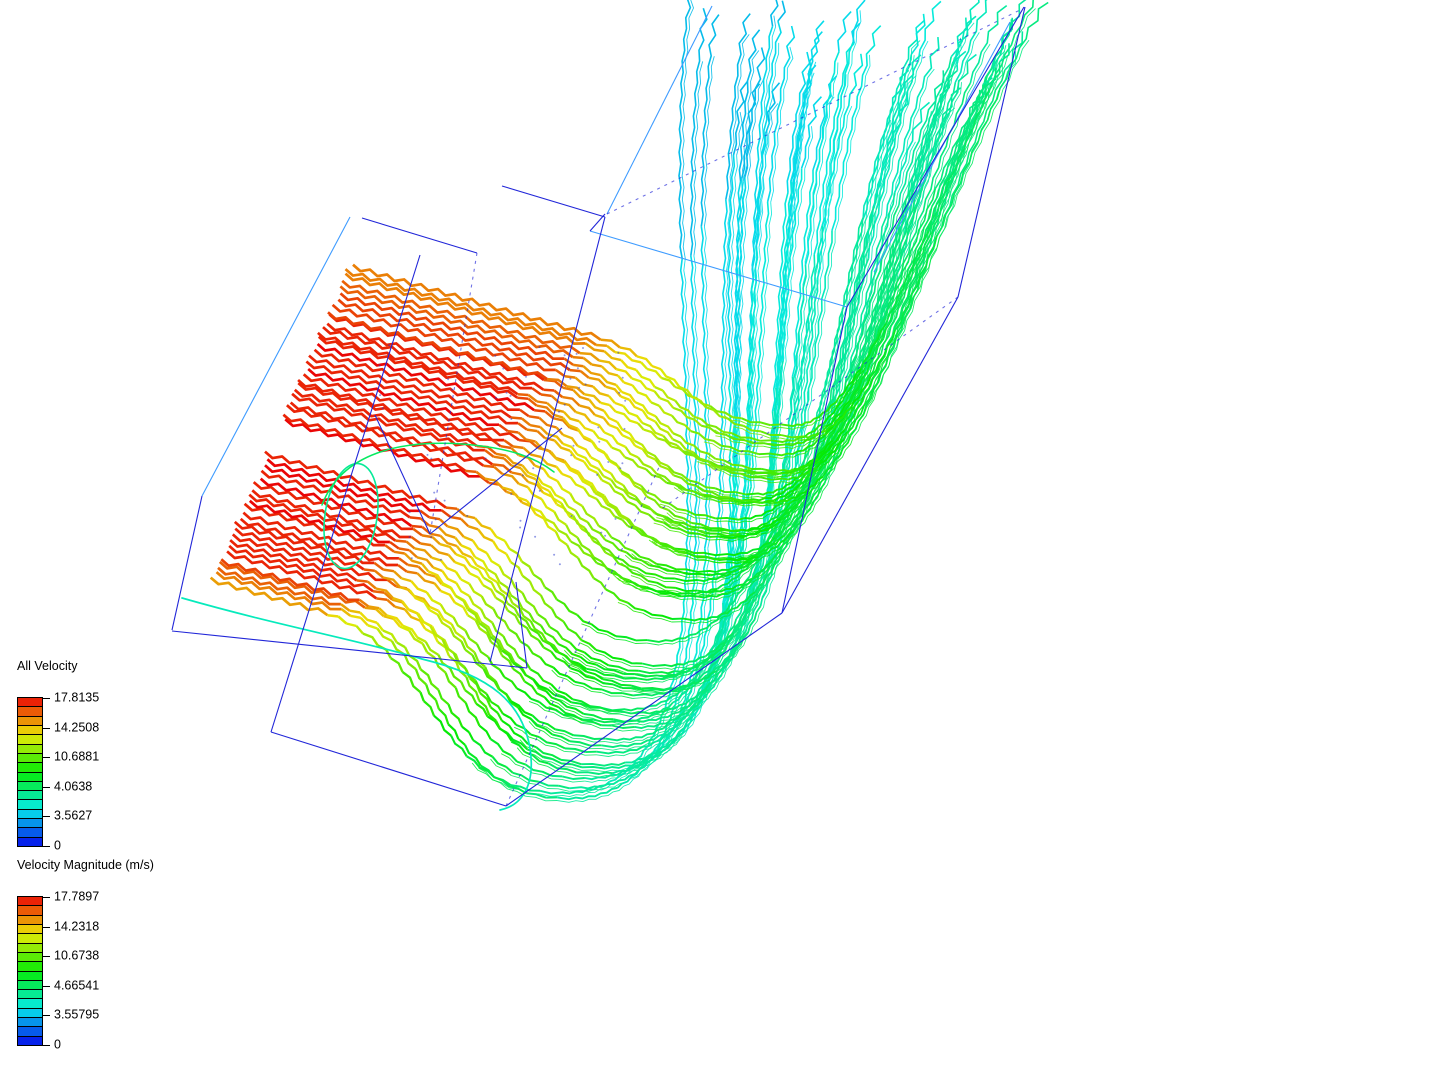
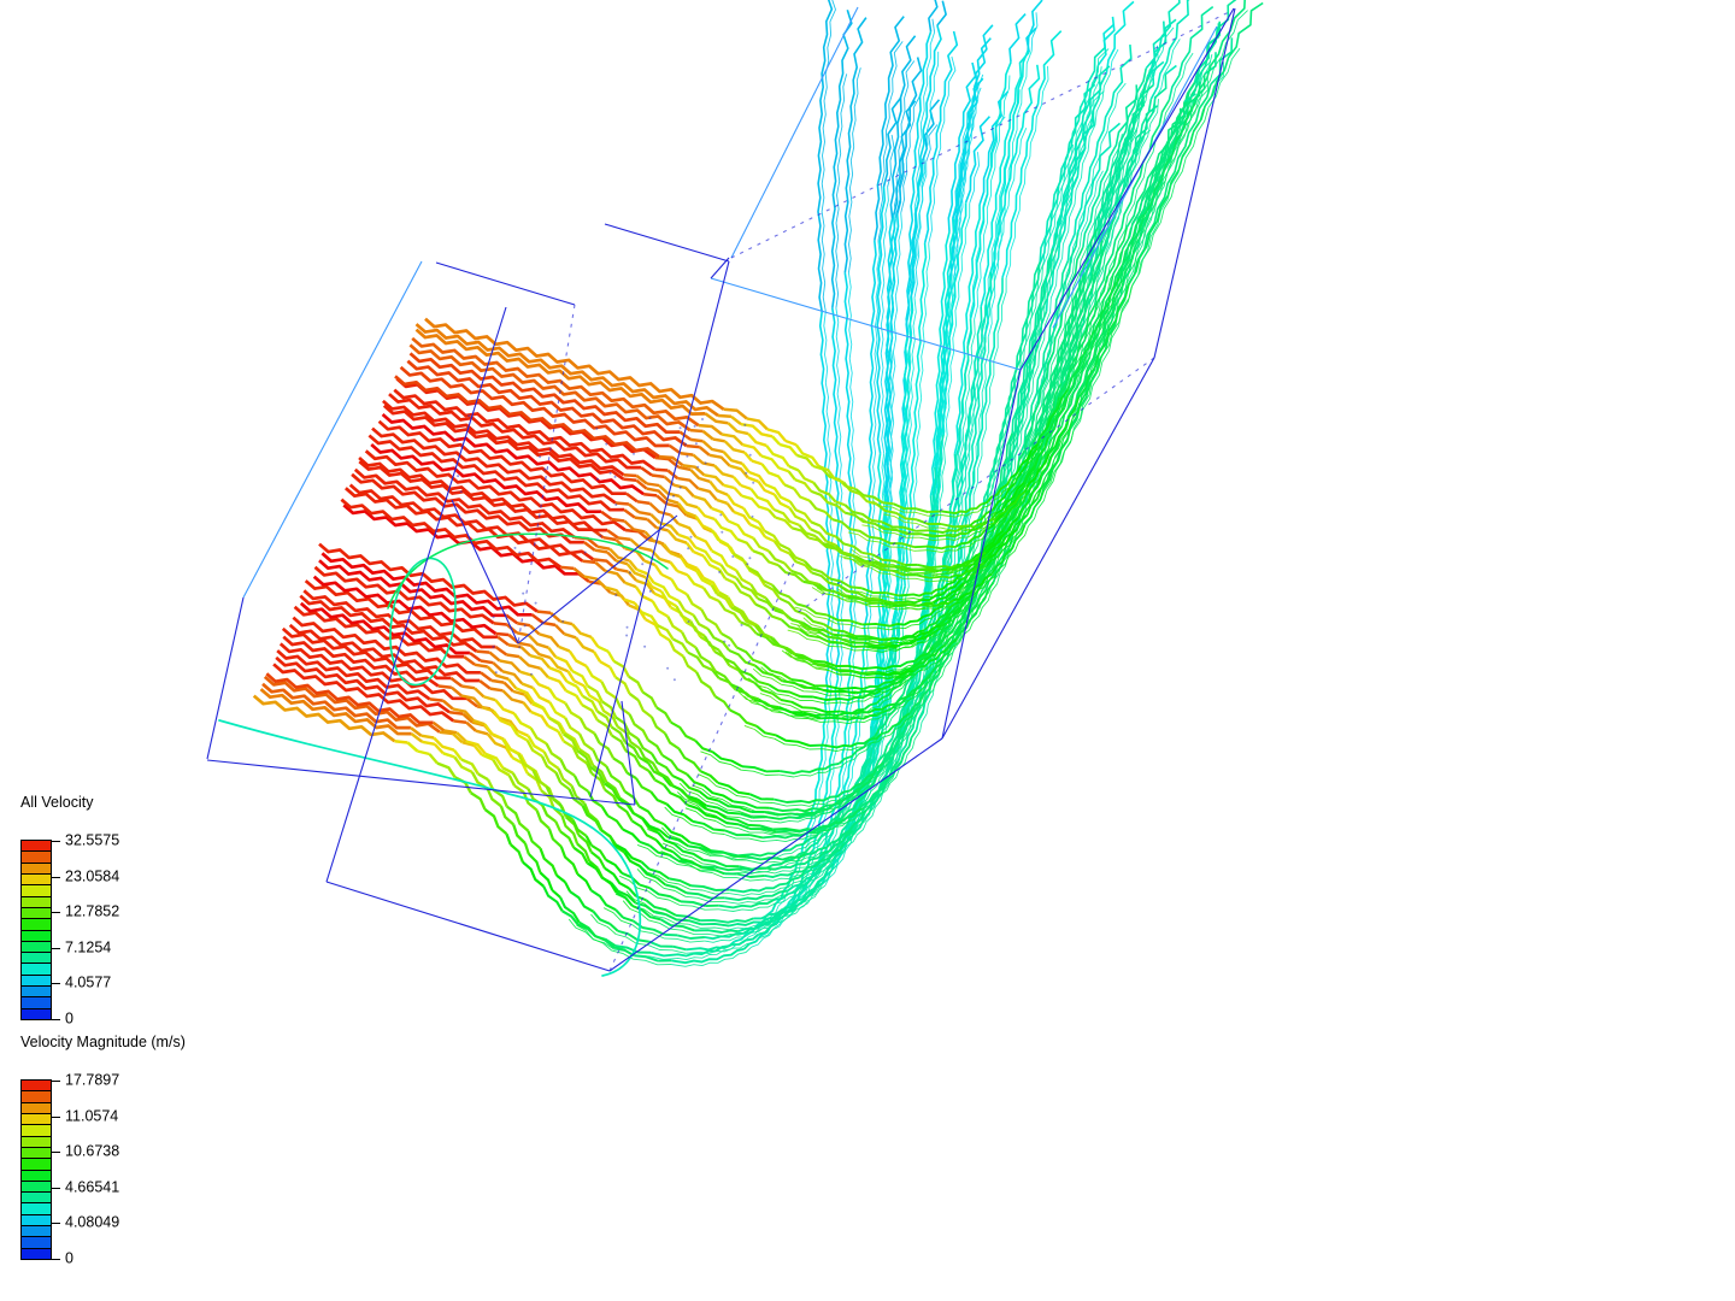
  All Velocity
- 17.8135
+ 32.5575
- 14.2508
+ 23.0584
- 10.6881
+ 12.7852
- 4.0638
+ 7.1254
- 3.5627
+ 4.0577
  0
  Velocity Magnitude (m/s)
  17.7897
- 14.2318
+ 11.0574
  10.6738
  4.66541
- 3.55795
+ 4.08049
  0
